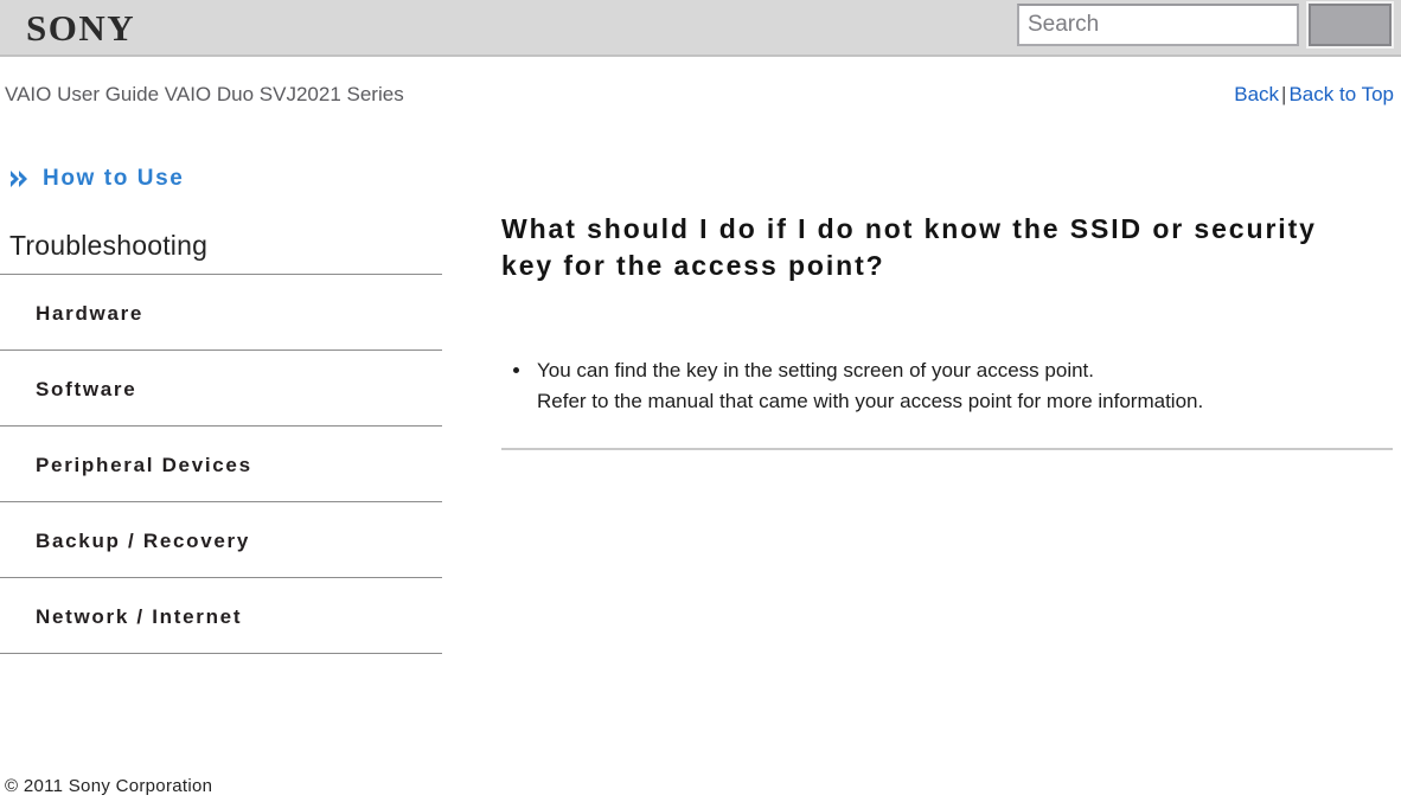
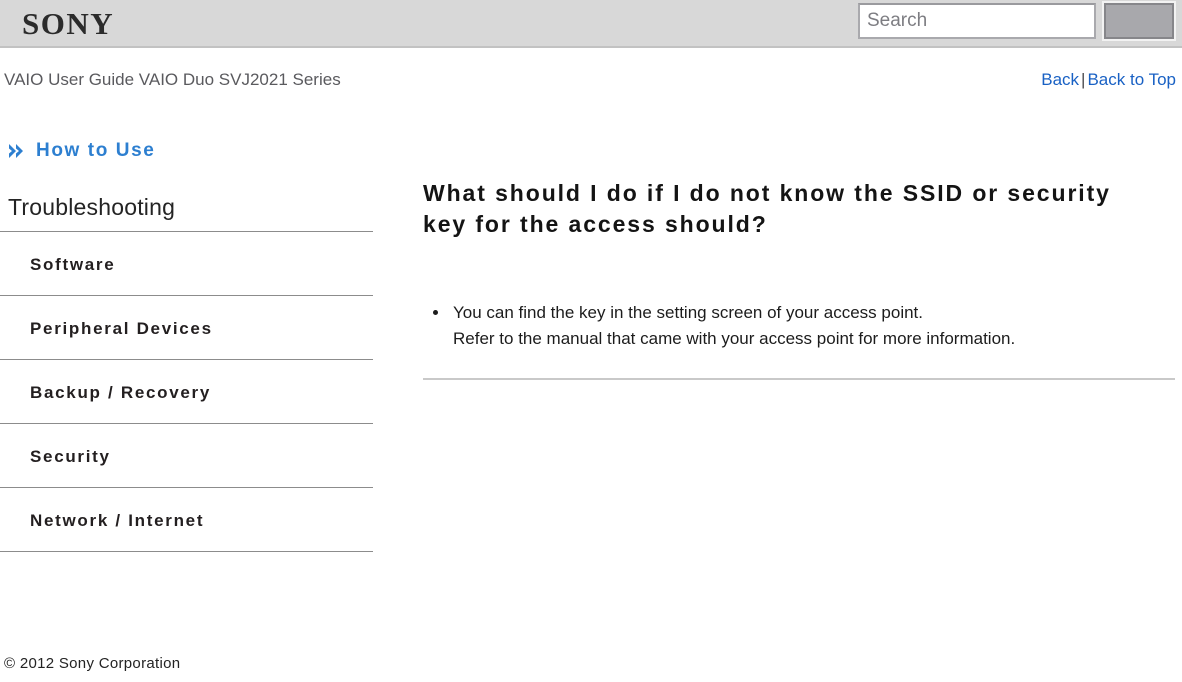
  SONY
  Search
  VAIO User Guide VAIO Duo SVJ2021 Series
  Back|Back to Top
  How to Use
  Troubleshooting
- Hardware
  Software
  Peripheral Devices
  Backup / Recovery
+ Security
  Network / Internet
- What should I do if I do not know the SSID or security key for the access point?
+ What should I do if I do not know the SSID or security key for the access should?
  You can find the key in the setting screen of your access point.
  Refer to the manual that came with your access point for more information.
- © 2011 Sony Corporation
+ © 2012 Sony Corporation
